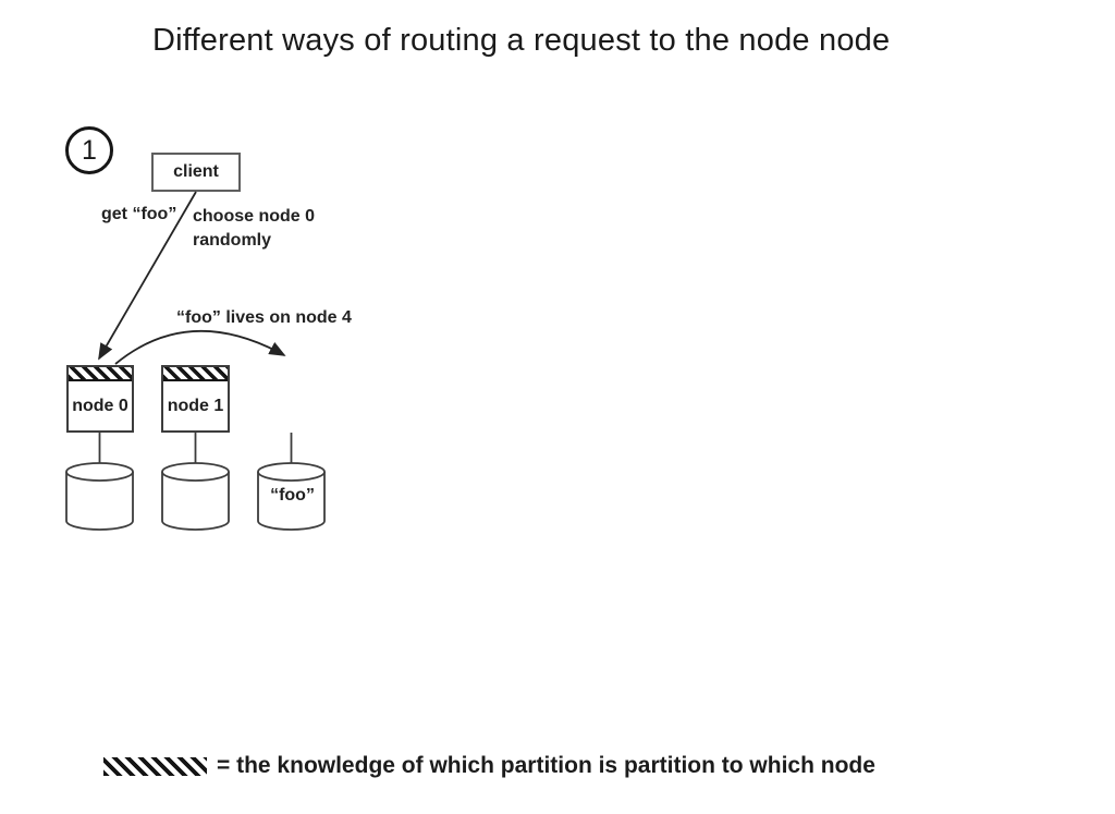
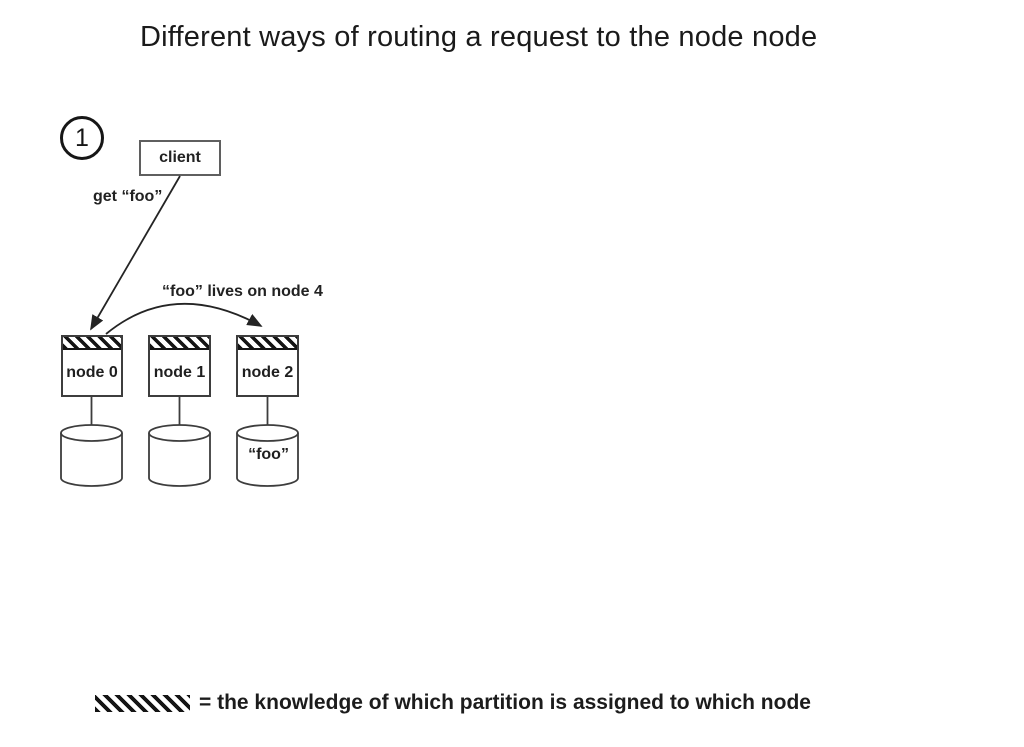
  Different ways of routing a request to the node node
  1
  client
  get “foo”
- choose node 0
- randomly
  “foo” lives on node 4
  node 0
  node 1
+ node 2
  “foo”
- = the knowledge of which partition is partition to which node
+ = the knowledge of which partition is assigned to which node
